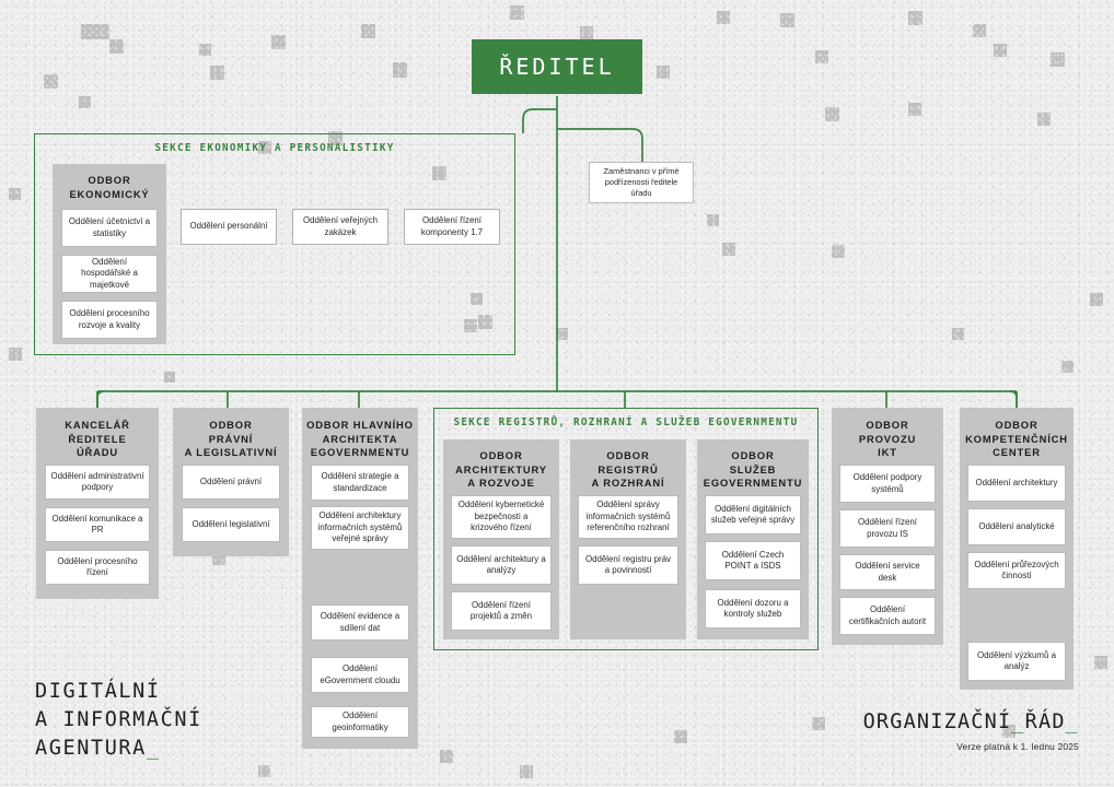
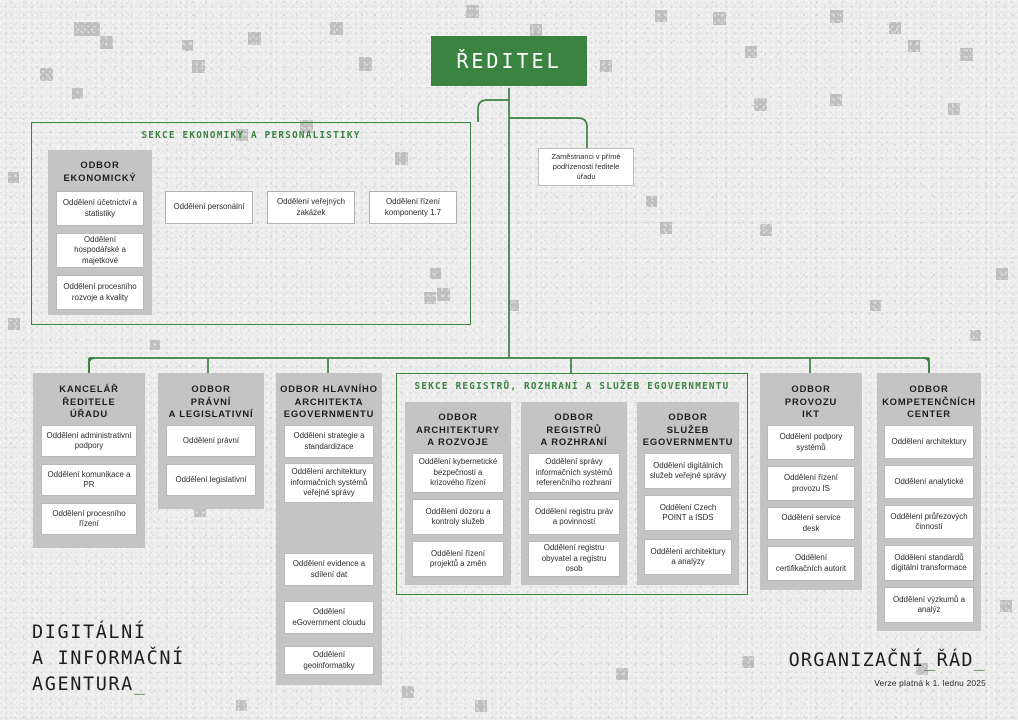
  ŘEDITEL
  Zaměstnanci v přímé podřízenosti ředitele úřadu
  SEKCE EKONOMIKY A PERSONALISTIKY
  ODBOR
  EKONOMICKÝ
  Oddělení účetnictví a statistiky
  Oddělení hospodářské a majetkové
  Oddělení procesního rozvoje a kvality
  Oddělení personální
  Oddělení veřejných zakázek
  Oddělení řízení komponenty 1.7
  KANCELÁŘ
  ŘEDITELE
  ÚŘADU
  Oddělení administrativní podpory
  Oddělení komunikace a PR
  Oddělení procesního řízení
  ODBOR
  PRÁVNÍ
  A LEGISLATIVNÍ
  Oddělení právní
  Oddělení legislativní
  ODBOR HLAVNÍHO
  ARCHITEKTA
  EGOVERNMENTU
  Oddělení strategie a standardizace
  Oddělení architektury informačních systémů veřejné správy
  Oddělení evidence a sdílení dat
  Oddělení eGovernment cloudu
  Oddělení geoinformatiky
  SEKCE REGISTRŮ, ROZHRANÍ A SLUŽEB EGOVERNMENTU
  ODBOR
  ARCHITEKTURY
  A ROZVOJE
  Oddělení kybernetické bezpečnosti a krizového řízení
- Oddělení architektury a analýzy
+ Oddělení dozoru a kontroly služeb
  Oddělení řízení projektů a změn
  ODBOR
  REGISTRŮ
  A ROZHRANÍ
  Oddělení správy informačních systémů referenčního rozhraní
  Oddělení registru práv a povinností
+ Oddělení registru obyvatel a registru osob
  ODBOR
  SLUŽEB
  EGOVERNMENTU
  Oddělení digitálních služeb veřejné správy
  Oddělení Czech POINT a ISDS
- Oddělení dozoru a kontroly služeb
+ Oddělení architektury a analýzy
  ODBOR
  PROVOZU
  IKT
  Oddělení podpory systémů
  Oddělení řízení provozu IS
  Oddělení service desk
  Oddělení certifikačních autorit
  ODBOR
  KOMPETENČNÍCH
  CENTER
  Oddělení architektury
  Oddělení analytické
  Oddělení průřezových činností
+ Oddělení standardů digitální transformace
  Oddělení výzkumů a analýz
  DIGITÁLNÍ A INFORMAČNÍ AGENTURA_
  ORGANIZAČNÍ_ŘÁD_
  Verze platná k 1. lednu 2025
